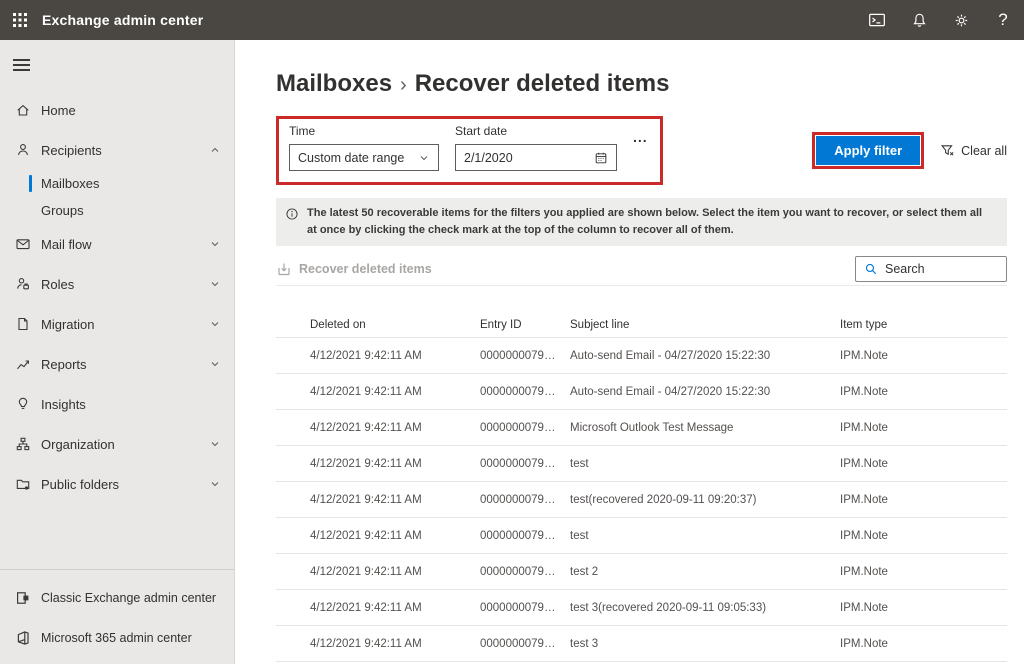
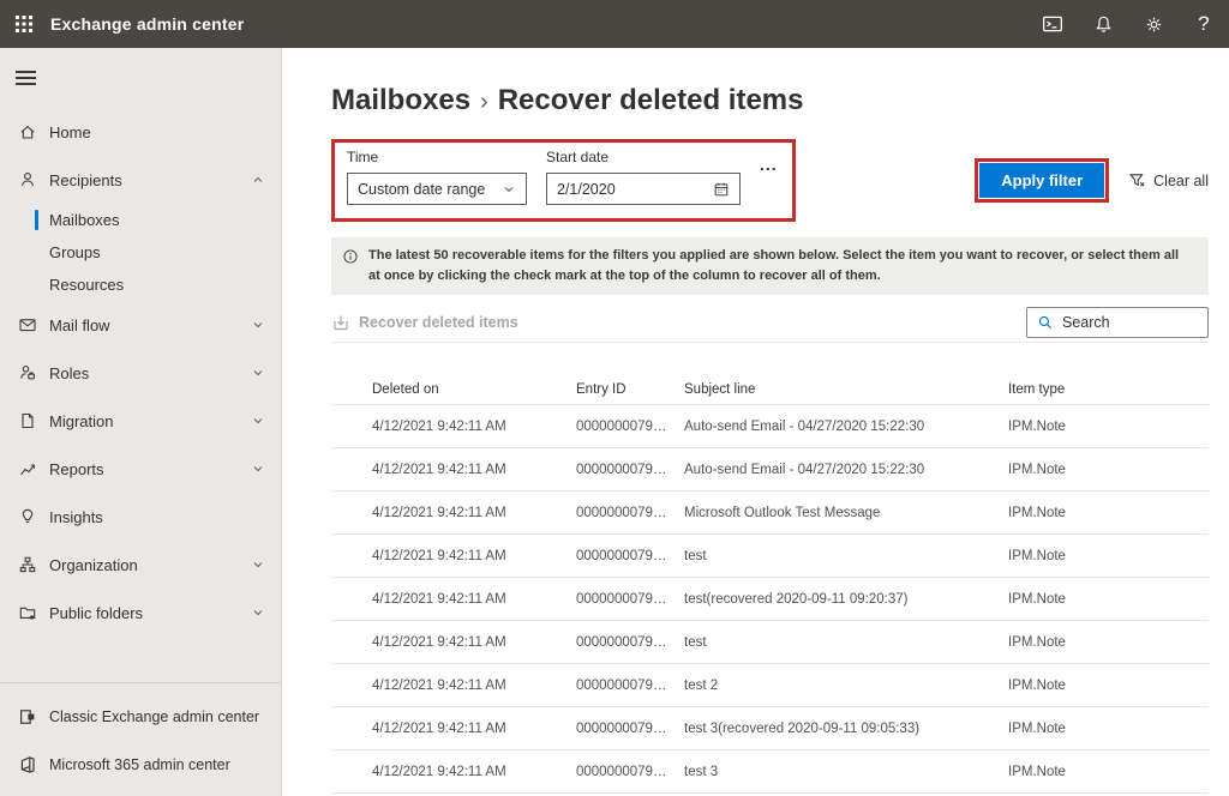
  Exchange admin center
  ?
  Home
  Recipients
  Mailboxes
  Groups
+ Resources
  Mail flow
  Roles
  Migration
  Reports
  Insights
  Organization
  Public folders
  Classic Exchange admin center
  Microsoft 365 admin center
  Mailboxes
  ›
  Recover deleted items
  Time
  Custom date range
  Start date
  2/1/2020
  ...
  Apply filter
  Clear all
  The latest 50 recoverable items for the filters you applied are shown below. Select the item you want to recover, or select them all at once by clicking the check mark at the top of the column to recover all of them.
  Recover deleted items
  Search
  Deleted on
  Entry ID
  Subject line
  Item type
  4/12/2021 9:42:11 AM
  0000000079881..
  Auto-send Email - 04/27/2020 15:22:30
  IPM.Note
  4/12/2021 9:42:11 AM
  0000000079881..
  Auto-send Email - 04/27/2020 15:22:30
  IPM.Note
  4/12/2021 9:42:11 AM
  0000000079881..
  Microsoft Outlook Test Message
  IPM.Note
  4/12/2021 9:42:11 AM
  0000000079881..
  test
  IPM.Note
  4/12/2021 9:42:11 AM
  0000000079881..
  test(recovered 2020-09-11 09:20:37)
  IPM.Note
  4/12/2021 9:42:11 AM
  0000000079881..
  test
  IPM.Note
  4/12/2021 9:42:11 AM
  0000000079881..
  test 2
  IPM.Note
  4/12/2021 9:42:11 AM
  0000000079881..
  test 3(recovered 2020-09-11 09:05:33)
  IPM.Note
  4/12/2021 9:42:11 AM
  0000000079881..
  test 3
  IPM.Note
